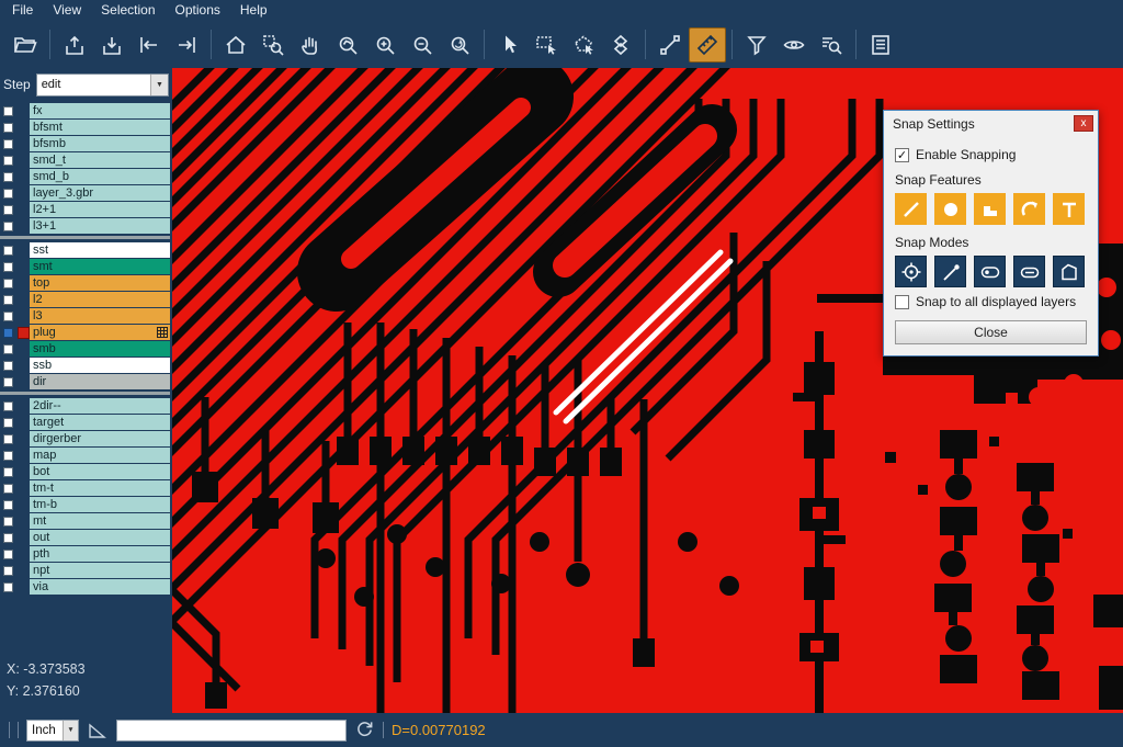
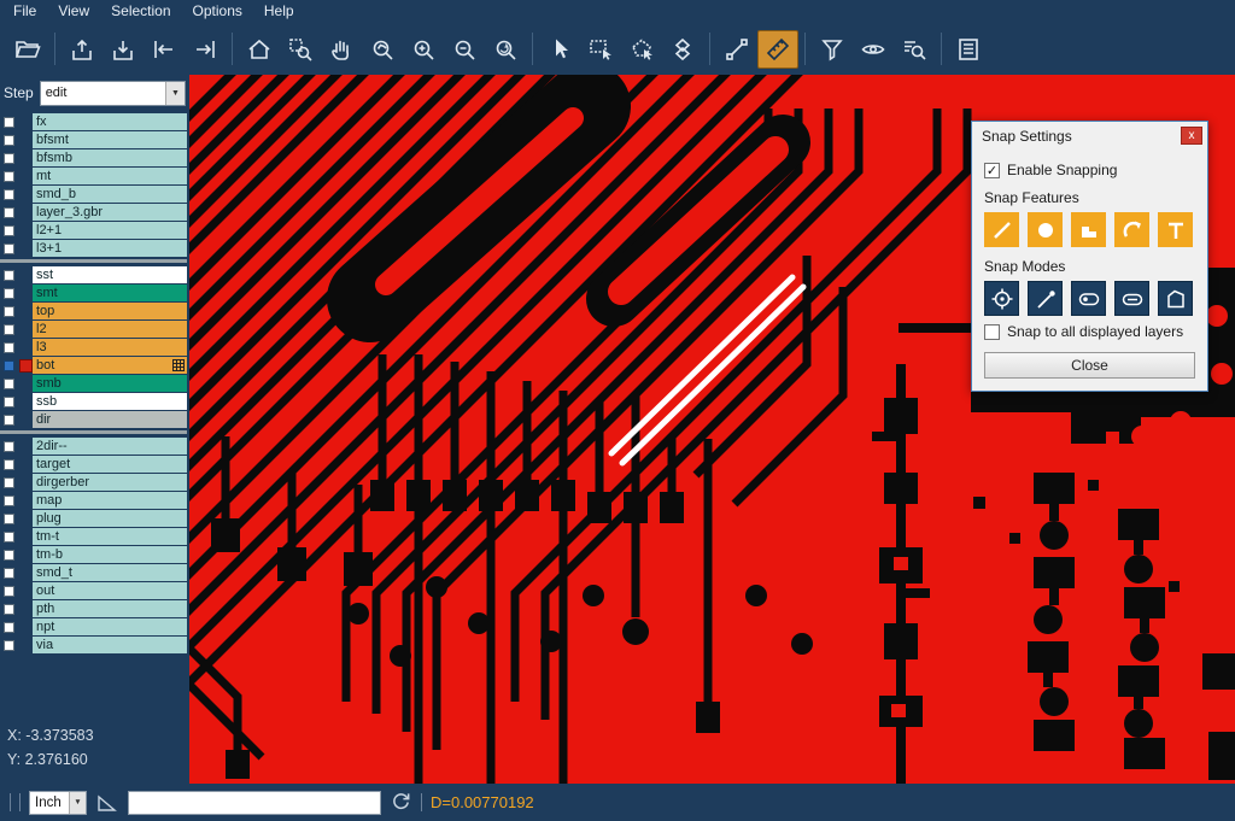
  File
  View
  Selection
  Options
  Help
  Step
  edit
  fx
  bfsmt
  bfsmb
- smd_t
+ mt
  smd_b
  layer_3.gbr
  l2+1
  l3+1
  sst
  smt
  top
  l2
  l3
- plug
+ bot
  smb
  ssb
  dir
  2dir--
  target
  dirgerber
  map
- bot
+ plug
  tm-t
  tm-b
- mt
+ smd_t
  out
  pth
  npt
  via
  X: -3.373583
  Y: 2.376160
  Snap Settings
  x
  ✓
  Enable Snapping
  Snap Features
  Snap Modes
  Snap to all displayed layers
  Close
  Inch
  D=0.00770192
